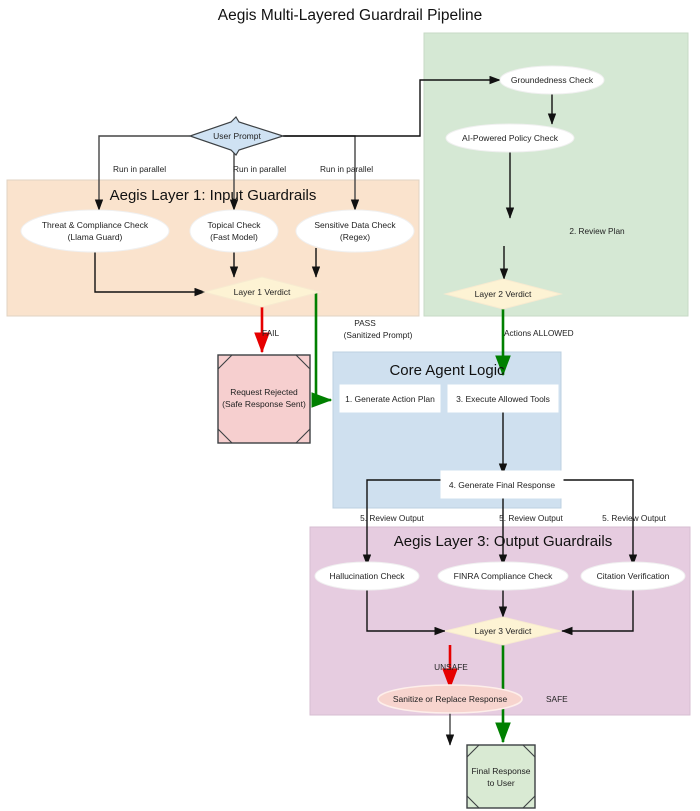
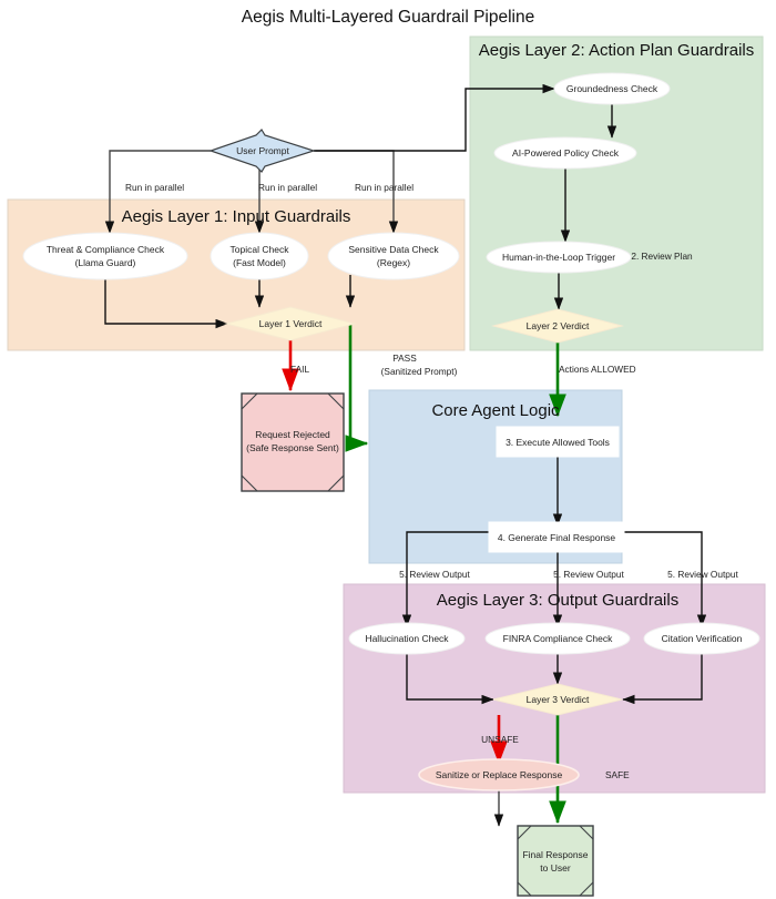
  User Prompt
  Aegis Layer 1: Input Guardrails
  Threat & Compliance Check
  (Llama Guard)
  Topical Check
  (Fast Model)
  Sensitive Data Check
  (Regex)
  Layer 1 Verdict
+ Aegis Layer 2: Action Plan Guardrails
  Groundedness Check
  AI-Powered Policy Check
+ Human-in-the-Loop Trigger
  Layer 2 Verdict
  Request Rejected
  (Safe Response Sent)
  Core Agent Logic
- 1. Generate Action Plan
  3. Execute Allowed Tools
  4. Generate Final Response
  Aegis Layer 3: Output Guardrails
  Hallucination Check
  FINRA Compliance Check
  Citation Verification
  Layer 3 Verdict
  Sanitize or Replace Response
  Final Response
  to User
  Run in parallel
  Run in parallel
  Run in parallel
  FAIL
  PASS
  (Sanitized Prompt)
  2. Review Plan
  Actions ALLOWED
  5. Review Output
  5. Review Output
  5. Review Output
  UNSAFE
  SAFE
  Aegis Multi-Layered Guardrail Pipeline
